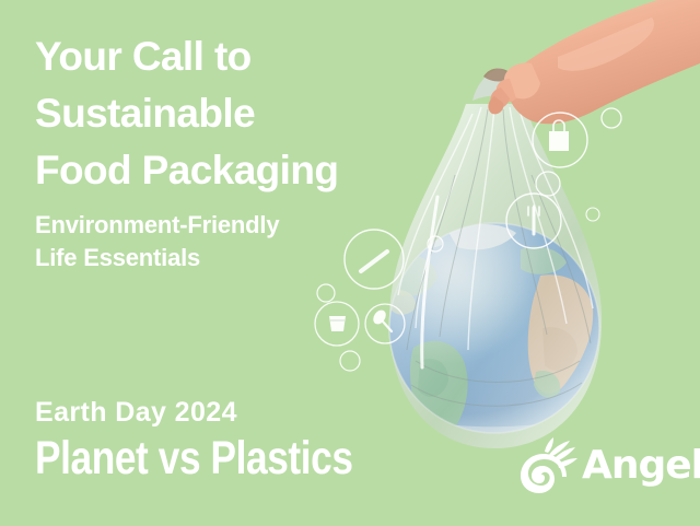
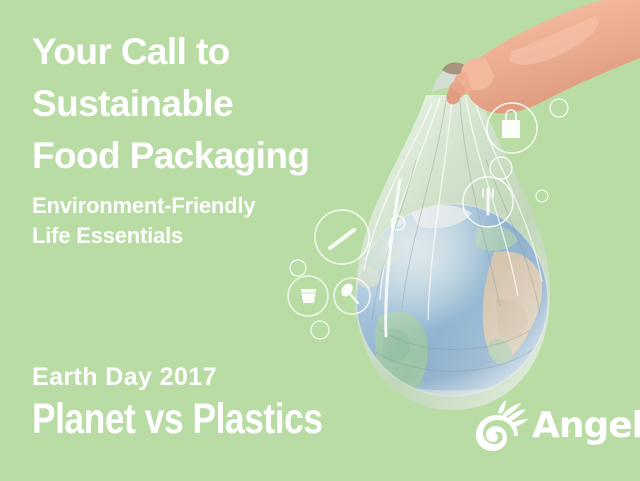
  Your Call to
  Sustainable
  Food Packaging
  Environment-Friendly
  Life Essentials
- Earth Day 2024
+ Earth Day 2017
  Planet vs Plastics
  Angel
